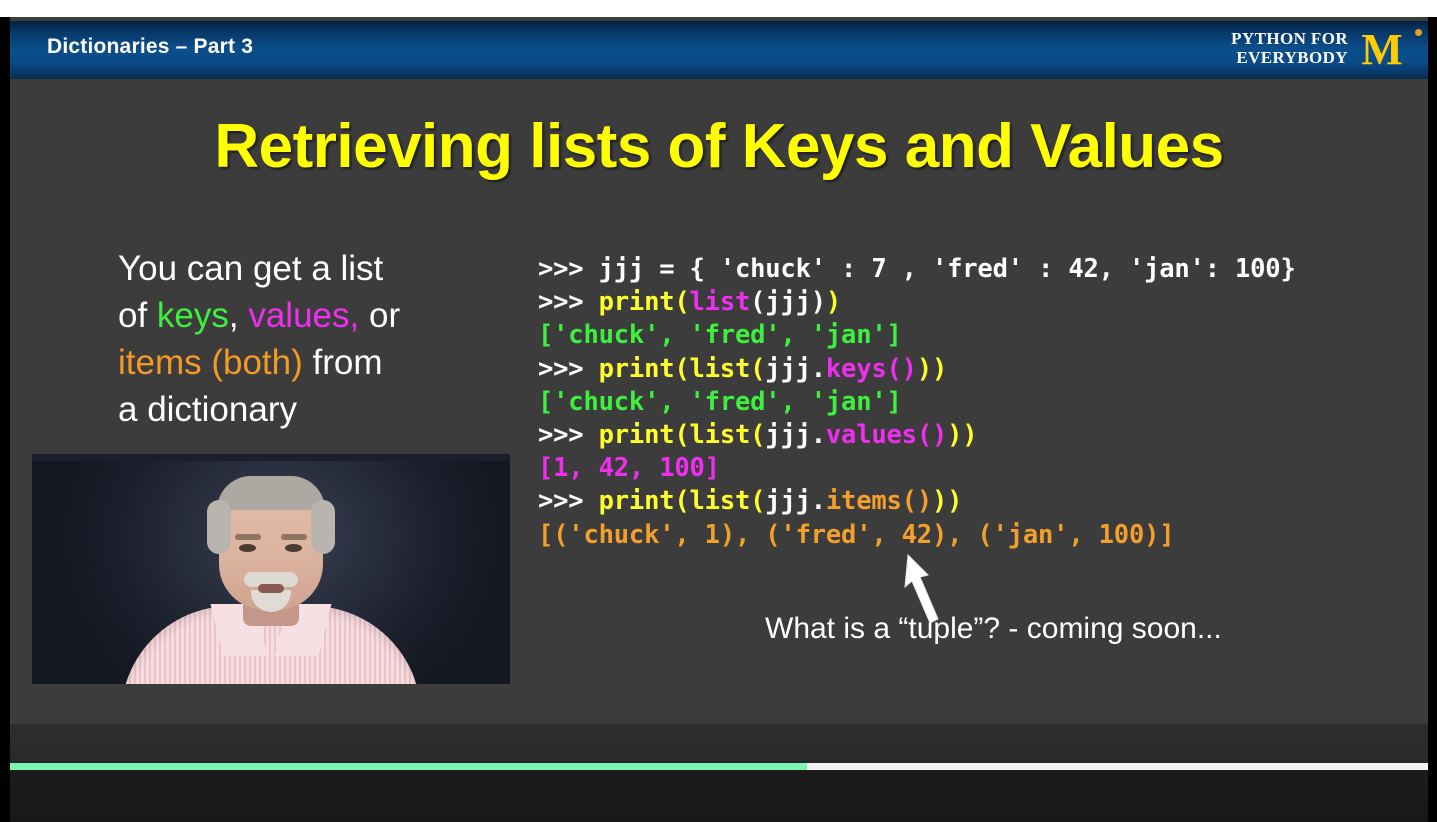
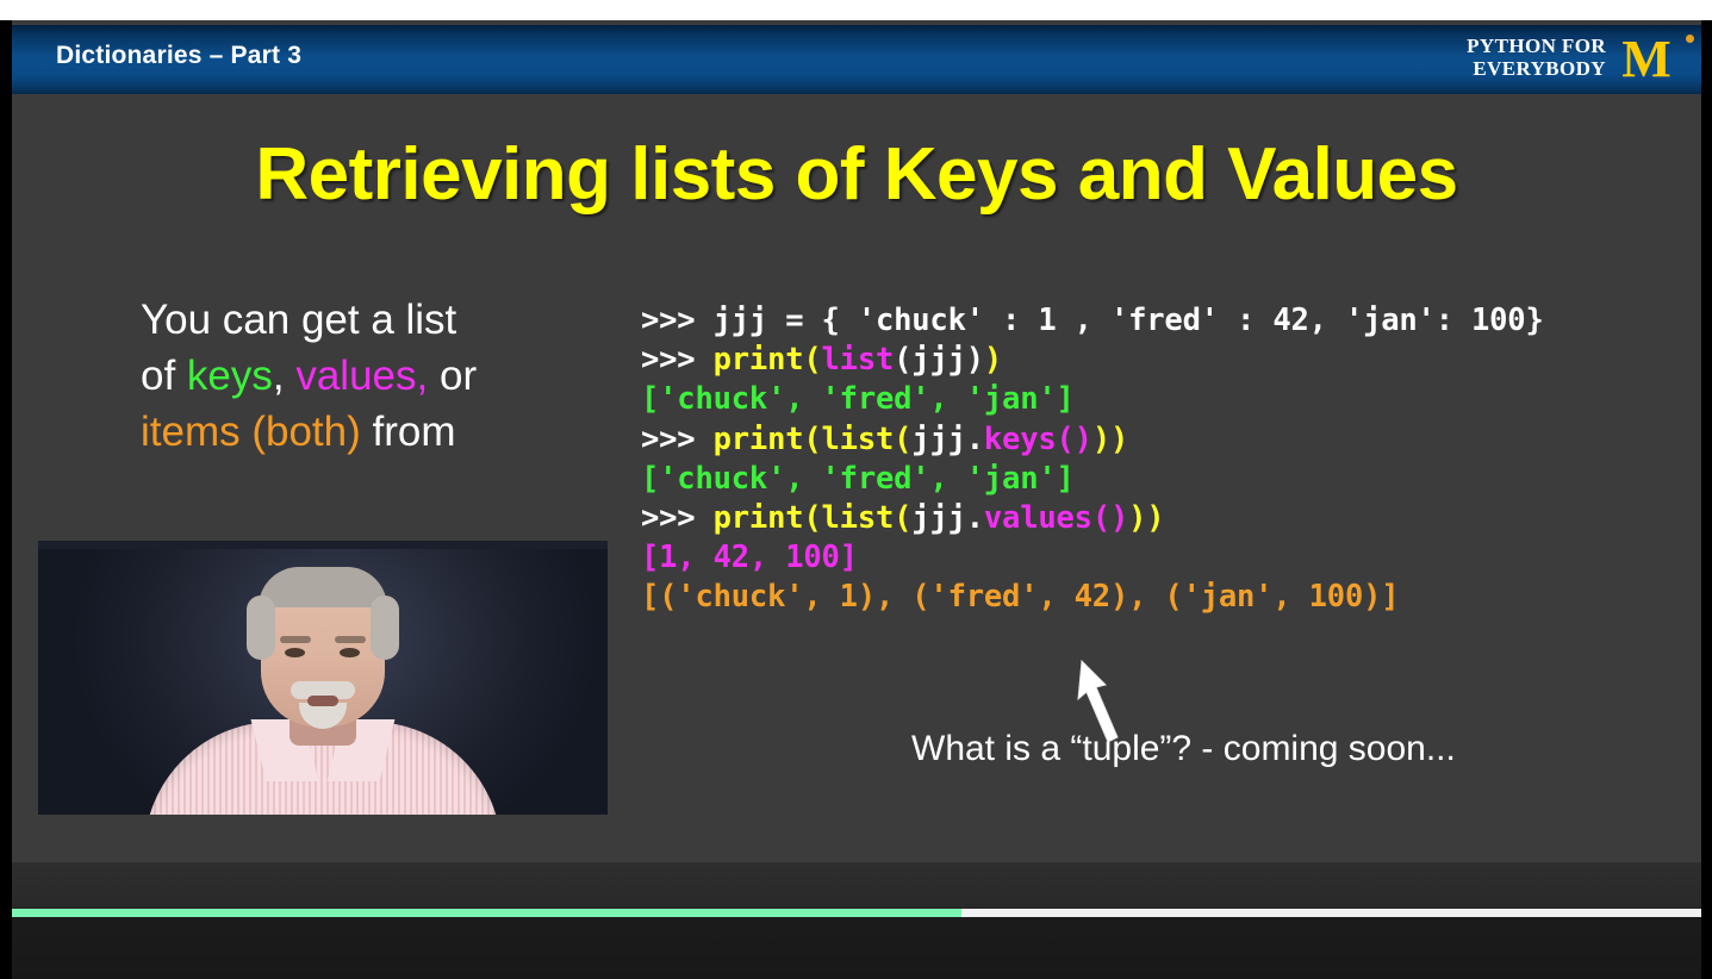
  Dictionaries – Part 3
  PYTHON FOR
  EVERYBODY
  M
  Retrieving lists of Keys and Values
  You can get a list
  of keys, values, or
  items (both) from
- a dictionary
- >>> jjj = { 'chuck' : 7 , 'fred' : 42, 'jan': 100}
+ >>> jjj = { 'chuck' : 1 , 'fred' : 42, 'jan': 100}
  >>> print(list(jjj))
  ['chuck', 'fred', 'jan']
  >>> print(list(jjj.keys()))
  ['chuck', 'fred', 'jan']
  >>> print(list(jjj.values()))
  [1, 42, 100]
- >>> print(list(jjj.items()))
  [('chuck', 1), ('fred', 42), ('jan', 100)]
  What is a “tuple”? - coming soon...
